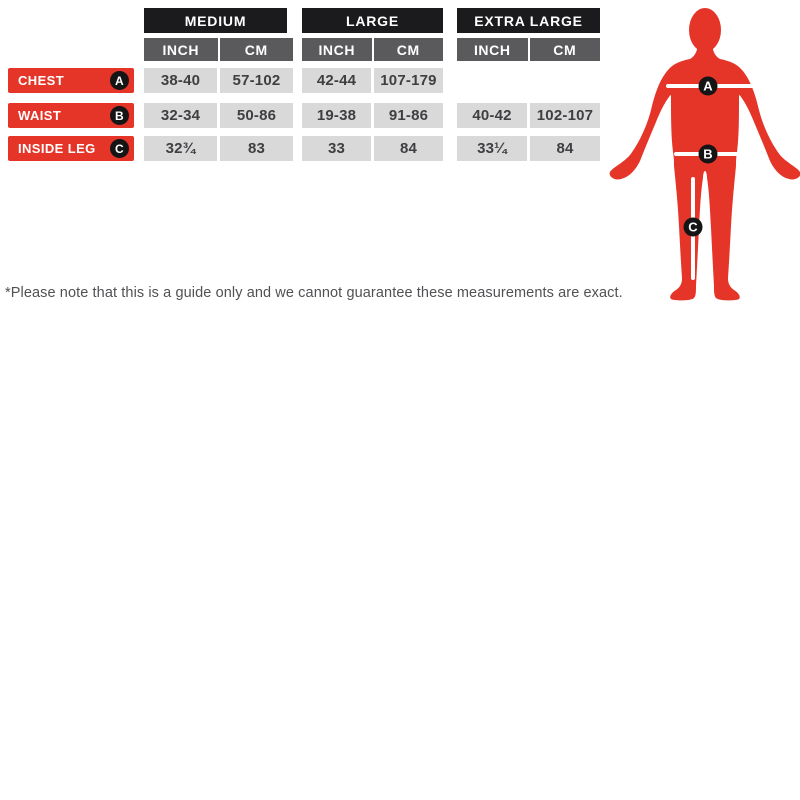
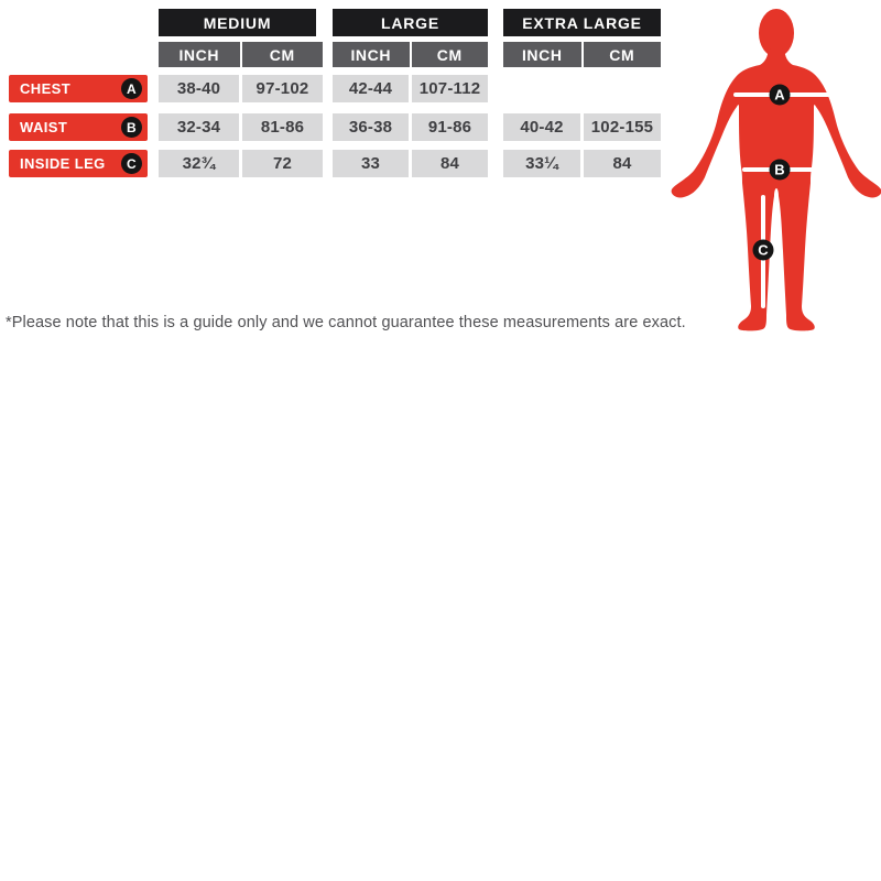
  CHEST
  A
  WAIST
  B
  INSIDE LEG
  C
  MEDIUM
  INCH
  CM
  38-40
- 57-102
+ 97-102
  32-34
- 50-86
+ 81-86
  32¾
- 83
+ 72
  LARGE
  INCH
  CM
  42-44
- 107-179
+ 107-112
- 19-38
+ 36-38
  91-86
  33
  84
  EXTRA LARGE
  INCH
  CM
  40-42
- 102-107
+ 102-155
  33¼
  84
  *Please note that this is a guide only and we cannot guarantee these measurements are exact.
  A
  B
  C
